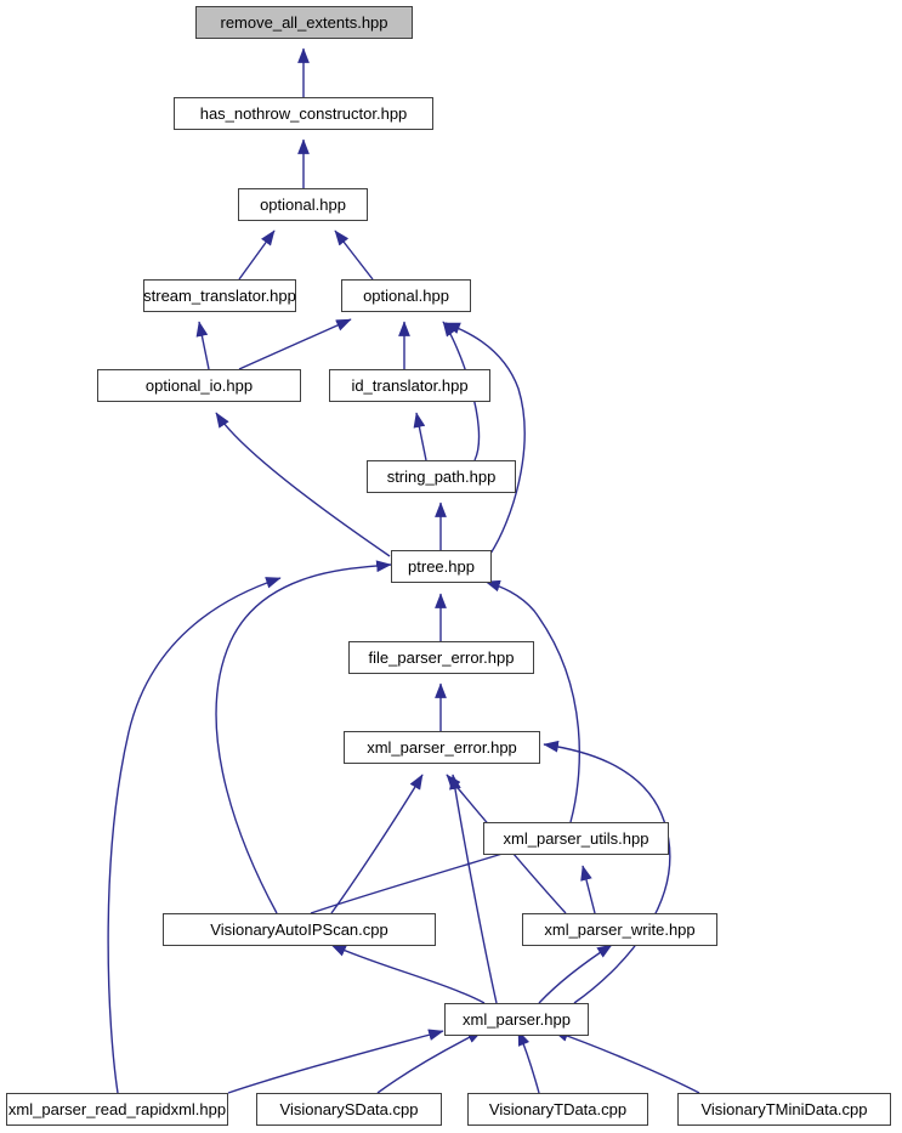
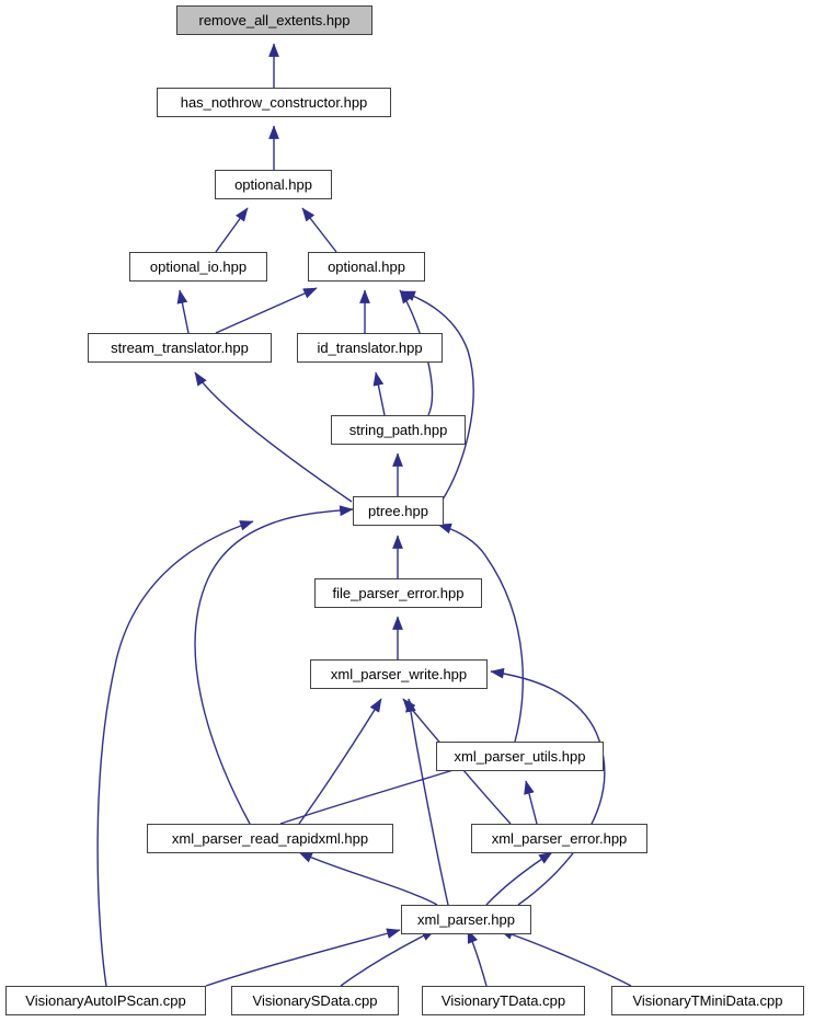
  remove_all_extents.hpp
  has_nothrow_constructor.hpp
  optional.hpp
- stream_translator.hpp
+ optional_io.hpp
  optional.hpp
- optional_io.hpp
+ stream_translator.hpp
  id_translator.hpp
  string_path.hpp
  ptree.hpp
  file_parser_error.hpp
- xml_parser_error.hpp
+ xml_parser_write.hpp
  xml_parser_utils.hpp
- VisionaryAutoIPScan.cpp
+ xml_parser_read_rapidxml.hpp
- xml_parser_write.hpp
+ xml_parser_error.hpp
  xml_parser.hpp
- xml_parser_read_rapidxml.hpp
+ VisionaryAutoIPScan.cpp
  VisionarySData.cpp
  VisionaryTData.cpp
  VisionaryTMiniData.cpp
